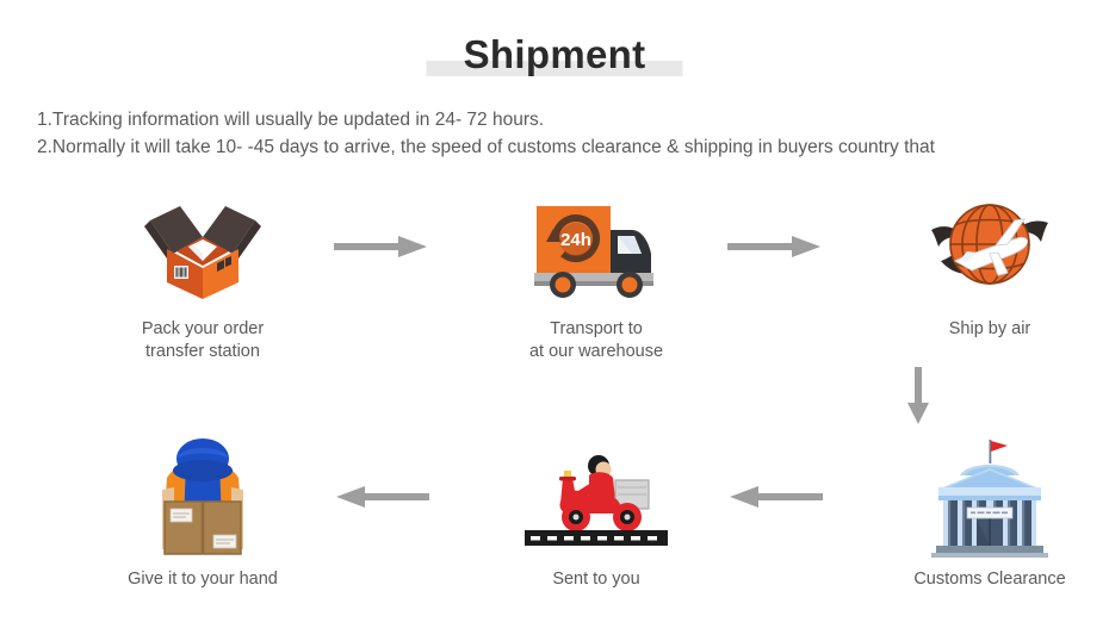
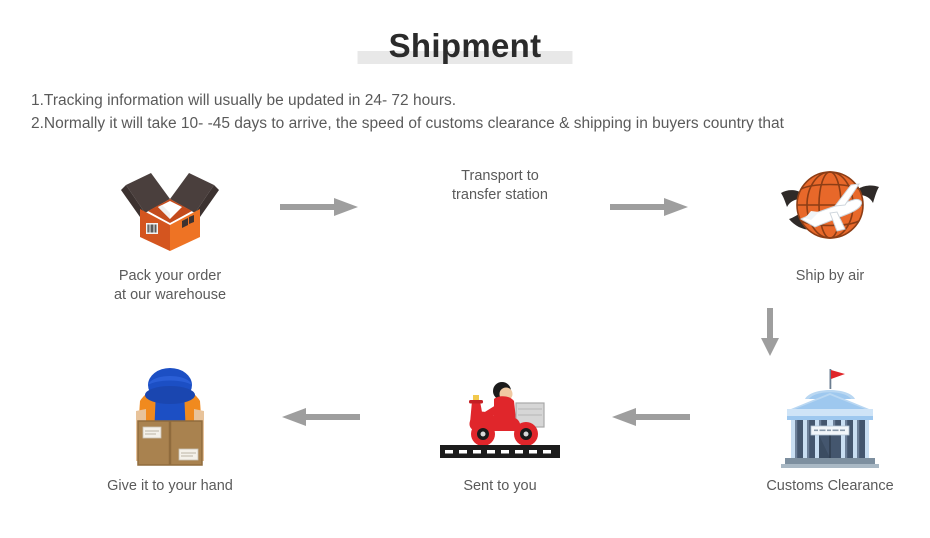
  Shipment
  1.Tracking information will usually be updated in 24- 72 hours.
  2.Normally it will take 10- -45 days to arrive, the speed of customs clearance & shipping in buyers country that
  Pack your order
- transfer station
+ at our warehouse
- 24h
  Transport to
- at our warehouse
+ transfer station
  Ship by air
  Give it to your hand
  Sent to you
  Customs Clearance
